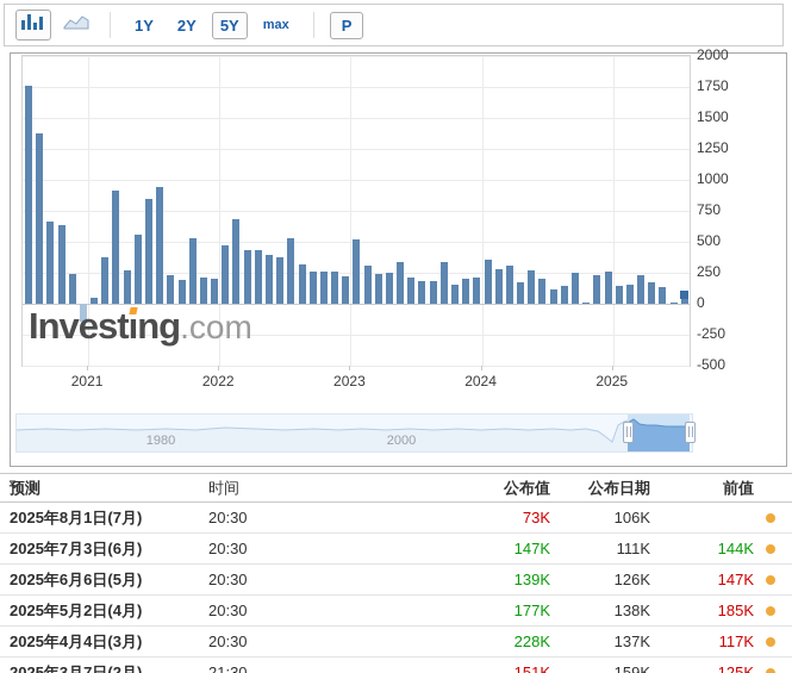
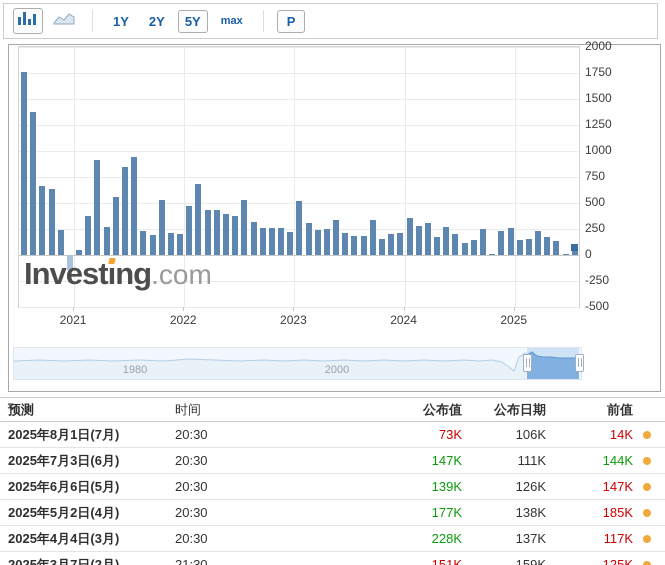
  1Y
  2Y
  5Y
  max
  P
  2000
  1750
  1500
  1250
  1000
  750
  500
  250
  0
  -250
  -500
  2021
  2022
  2023
  2024
  2025
  Investıng.com
  1980
  2000
  预测
  时间
  公布值
  公布日期
  前值
  2025年8月1日(7月)
  20:30
  73K
  106K
+ 14K
  2025年7月3日(6月)
  20:30
  147K
  111K
  144K
  2025年6月6日(5月)
  20:30
  139K
  126K
  147K
  2025年5月2日(4月)
  20:30
  177K
  138K
  185K
  2025年4月4日(3月)
  20:30
  228K
  137K
  117K
